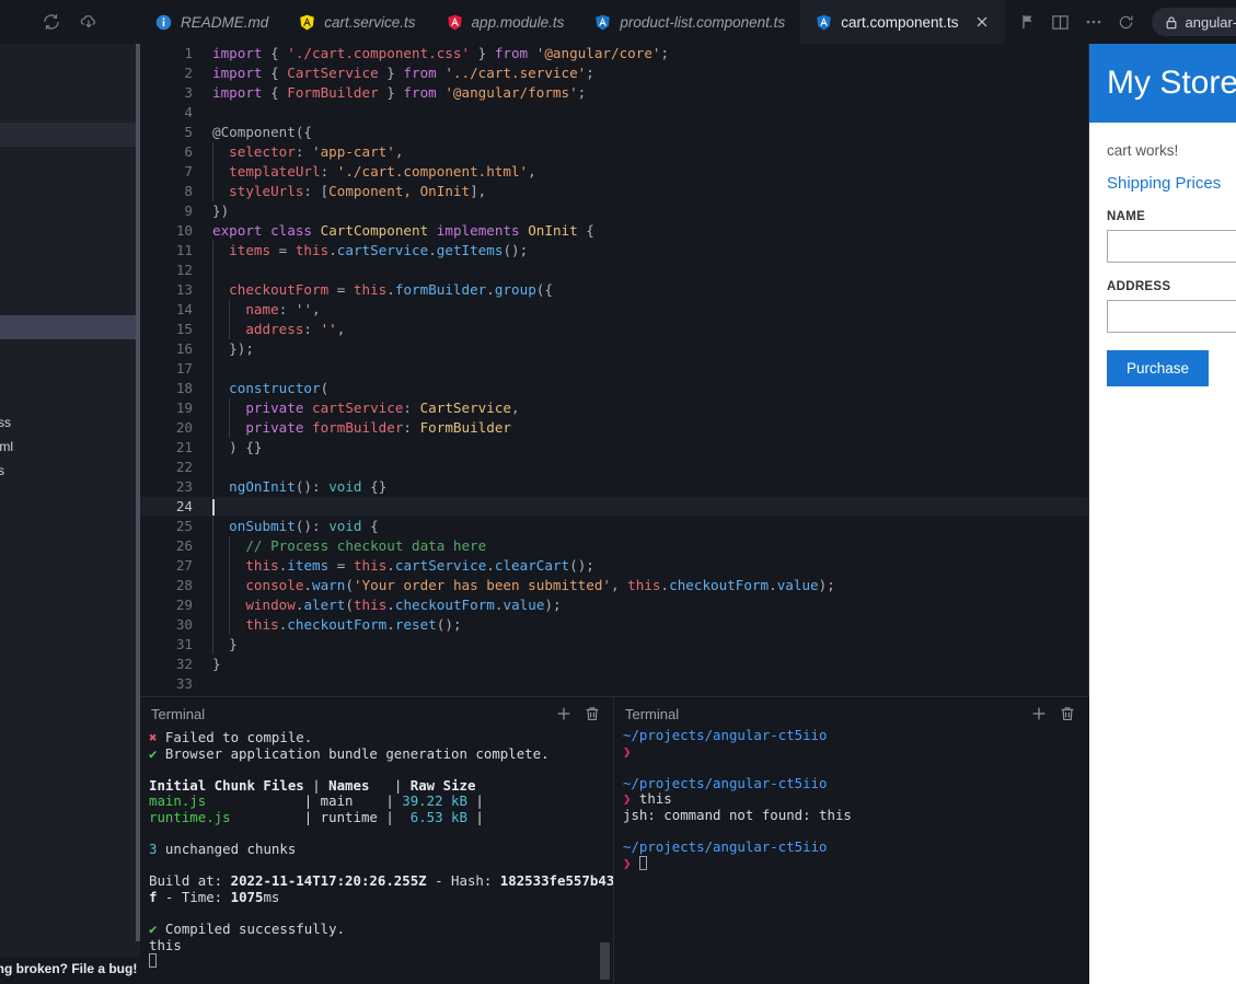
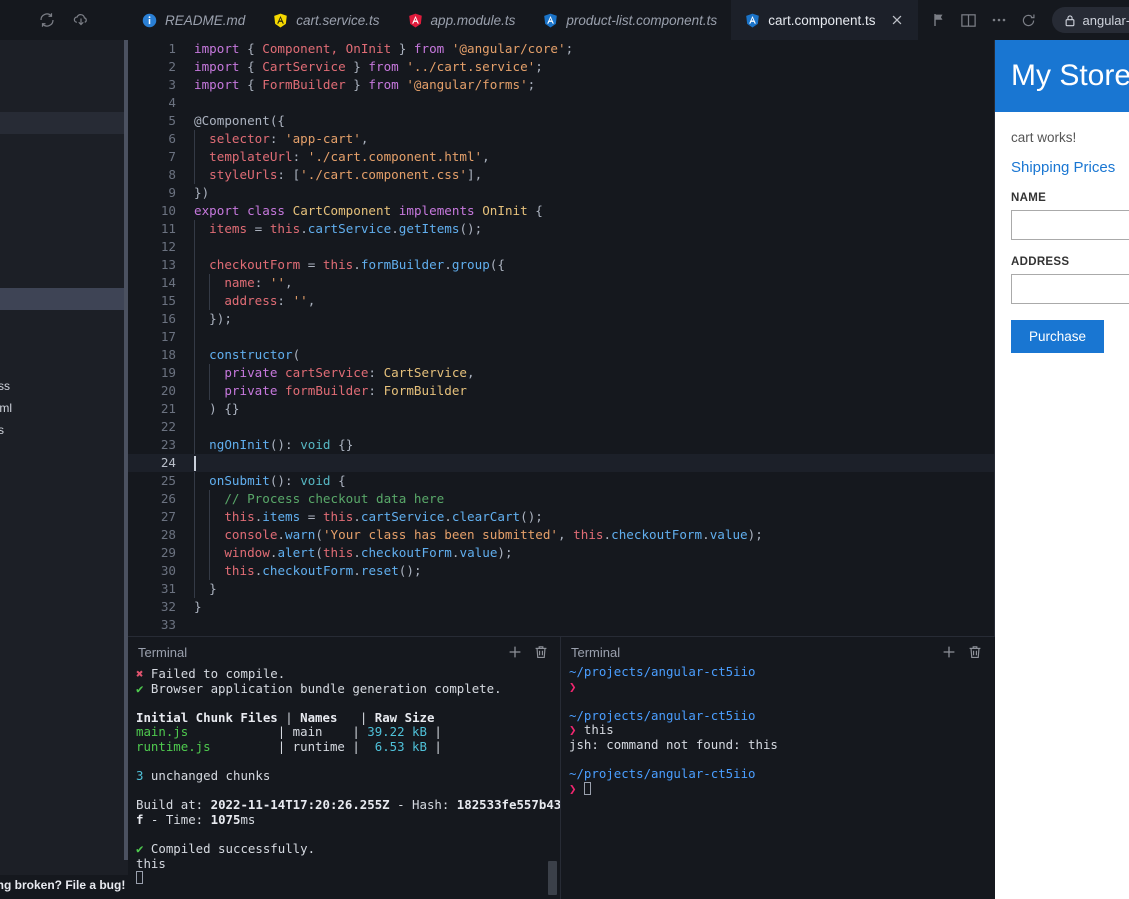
  ss
  s
  ng broken? File a bug!
  README.md
  cart.service.ts
  app.module.ts
  product-list.component.ts
  cart.component.ts
  angular-
  1
- import { './cart.component.css' } from '@angular/core';
+ import { Component, OnInit } from '@angular/core';
  2
  import { CartService } from '../cart.service';
  3
  import { FormBuilder } from '@angular/forms';
  4
  5
  @Component({
  6
  selector: 'app-cart',
  7
  templateUrl: './cart.component.html',
  8
- styleUrls: [Component, OnInit],
+ styleUrls: ['./cart.component.css'],
  9
  })
  10
  export class CartComponent implements OnInit {
  11
  items = this.cartService.getItems();
  12
  13
  checkoutForm = this.formBuilder.group({
  14
  name: '',
  15
  address: '',
  16
  });
  17
  18
  constructor(
  19
  private cartService: CartService,
  20
  private formBuilder: FormBuilder
  21
  ) {}
  22
  23
  ngOnInit(): void {}
  24
  25
  onSubmit(): void {
  26
  // Process checkout data here
  27
  this.items = this.cartService.clearCart();
  28
- console.warn('Your order has been submitted', this.checkoutForm.value);
+ console.warn('Your class has been submitted', this.checkoutForm.value);
  29
  window.alert(this.checkoutForm.value);
  30
  this.checkoutForm.reset();
  31
  }
  32
  }
  33
  Terminal
  ✖ Failed to compile.
  ✔ Browser application bundle generation complete.
  Initial Chunk Files | Names | Raw Size
  main.js | main | 39.22 kB |
  runtime.js | runtime | 6.53 kB |
  3 unchanged chunks
  Build at: 2022-11-14T17:20:26.255Z - Hash: 182533fe557b43
  f - Time: 1075ms
  ✔ Compiled successfully.
  this
  Terminal
  ~/projects/angular-ct5iio
  ❯
  ~/projects/angular-ct5iio
  ❯ this
  jsh: command not found: this
  ~/projects/angular-ct5iio
  ❯
  My Store
  cart works!
  Shipping Prices
  NAME
  ADDRESS
  Purchase
